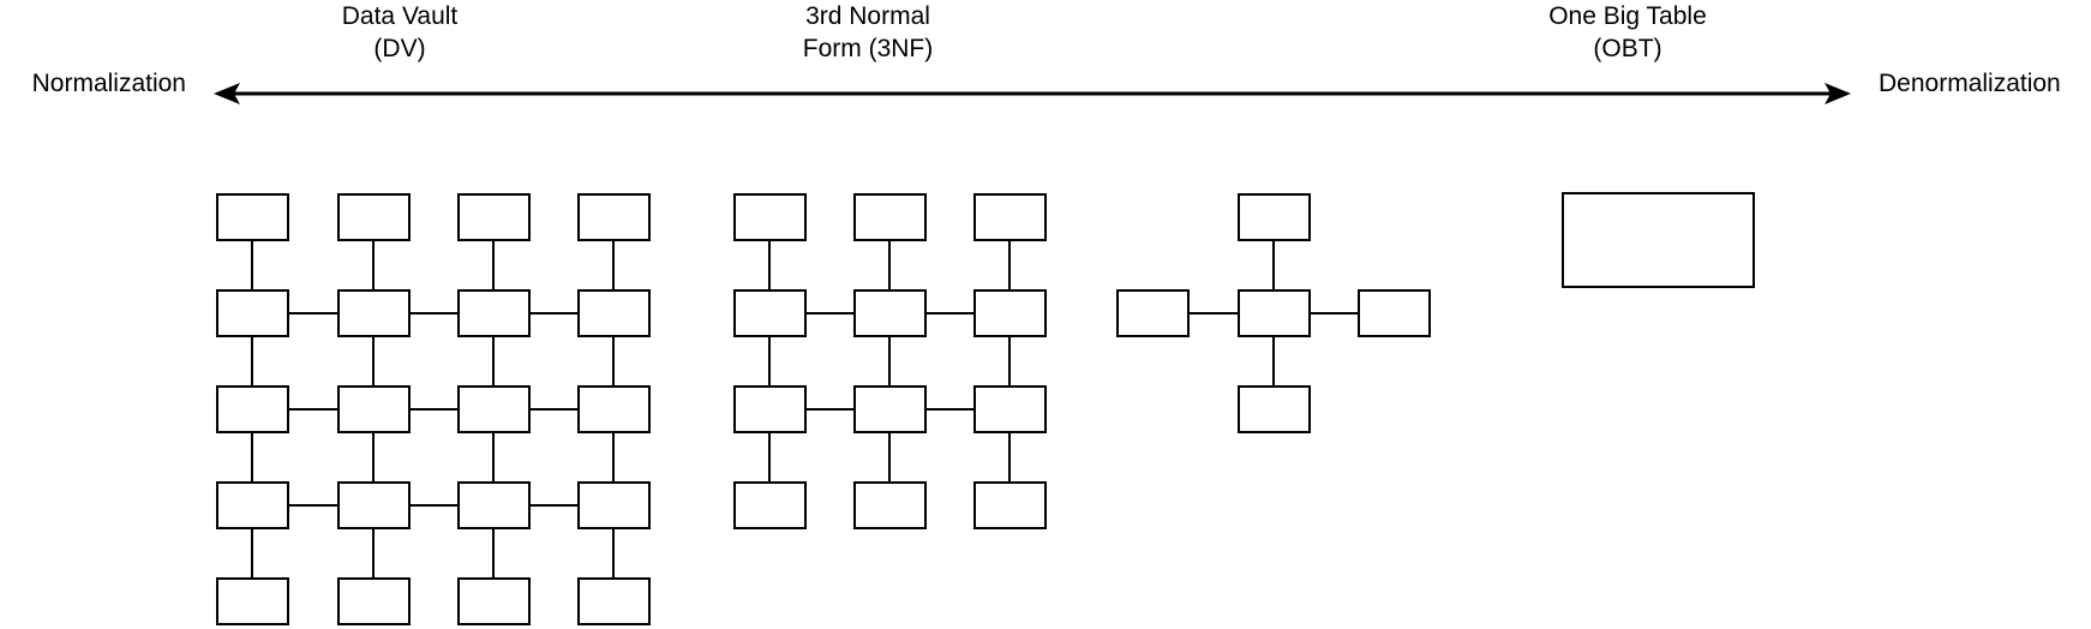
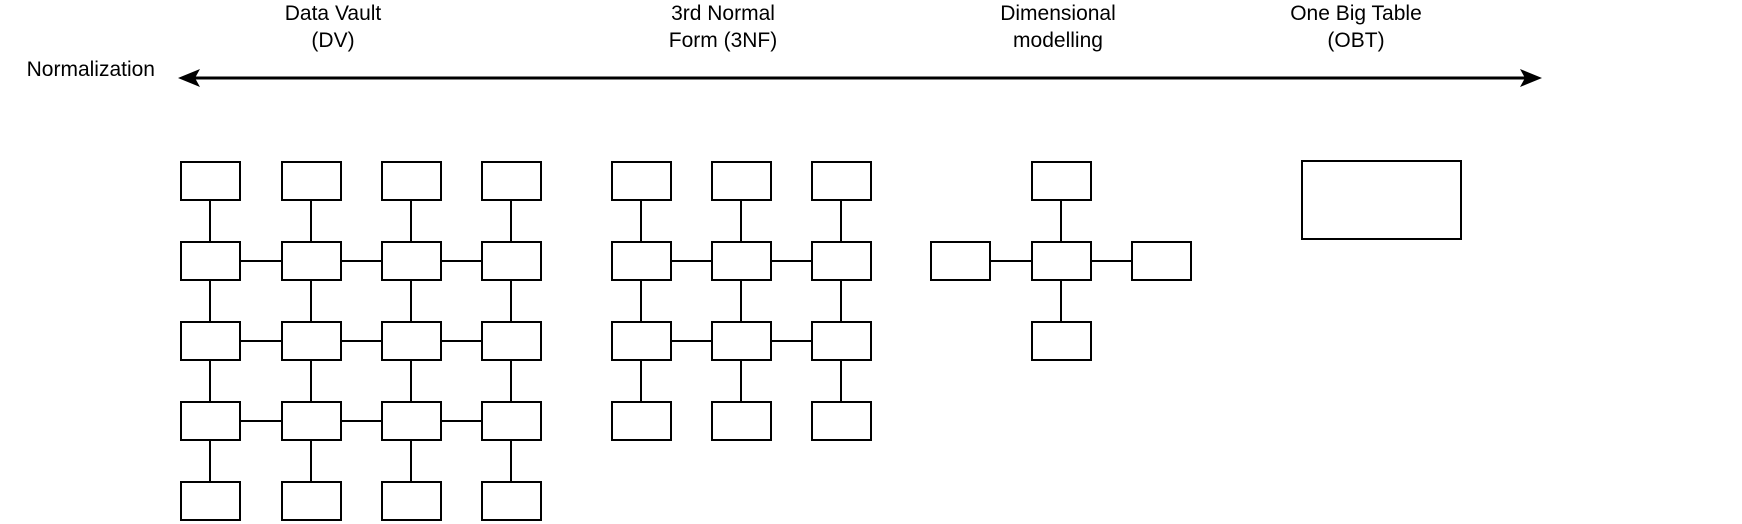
  Normalization
- Denormalization
  Data Vault
  (DV)
  3rd Normal
  Form (3NF)
+ Dimensional
+ modelling
  One Big Table
  (OBT)
